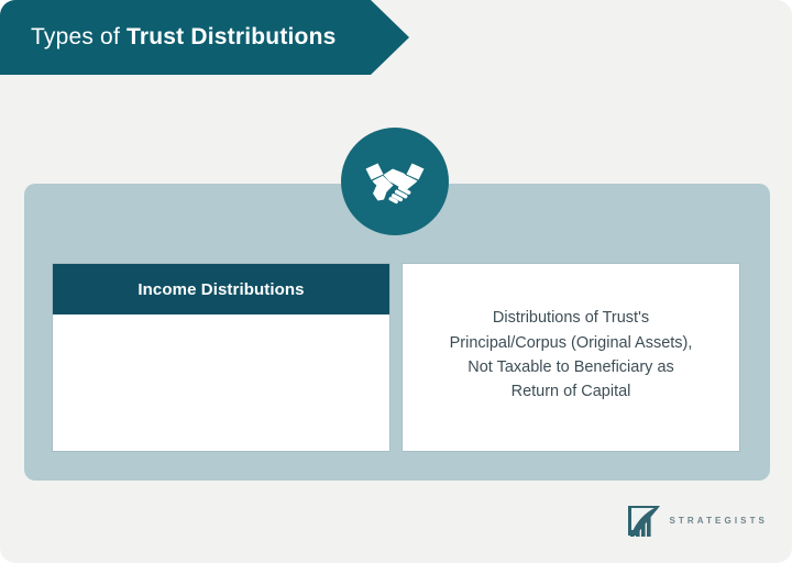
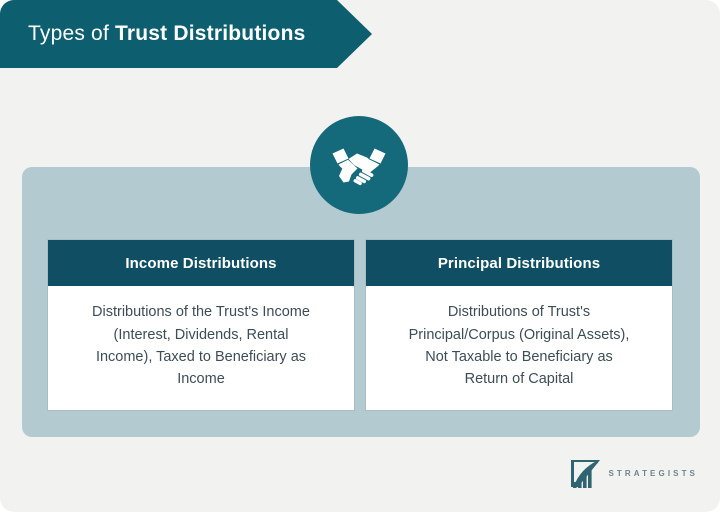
  Types of Trust Distributions
  Income Distributions
+ Distributions of the Trust's Income
+ (Interest, Dividends, Rental
+ Income), Taxed to Beneficiary as
+ Income
+ Principal Distributions
  Distributions of Trust's
  Principal/Corpus (Original Assets),
  Not Taxable to Beneficiary as
  Return of Capital
  STRATEGISTS
